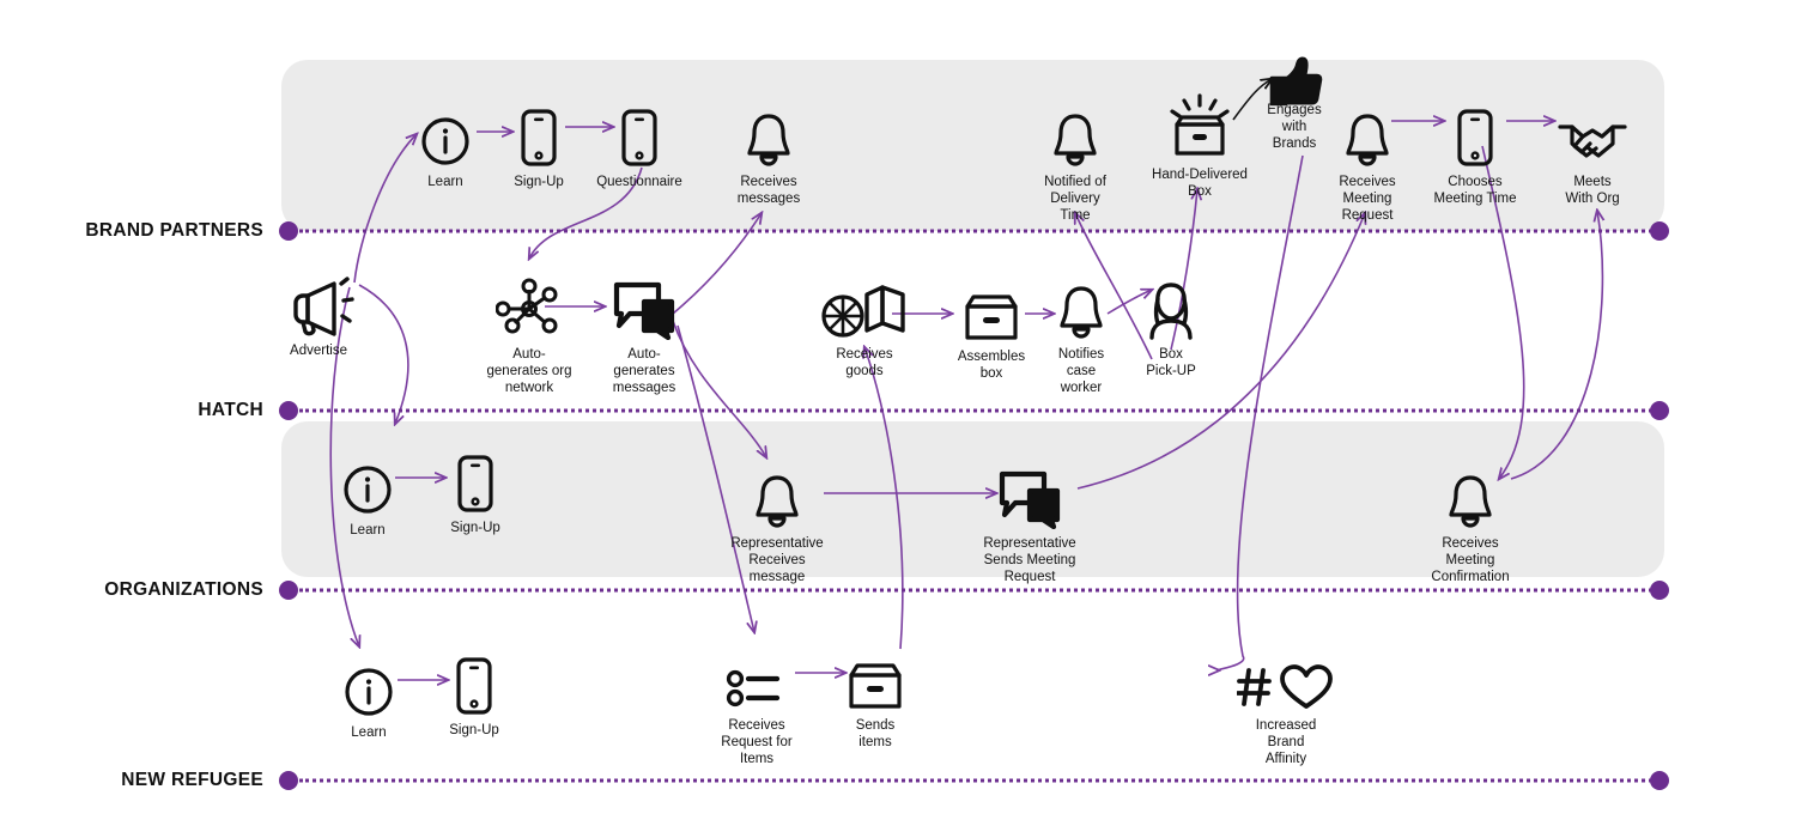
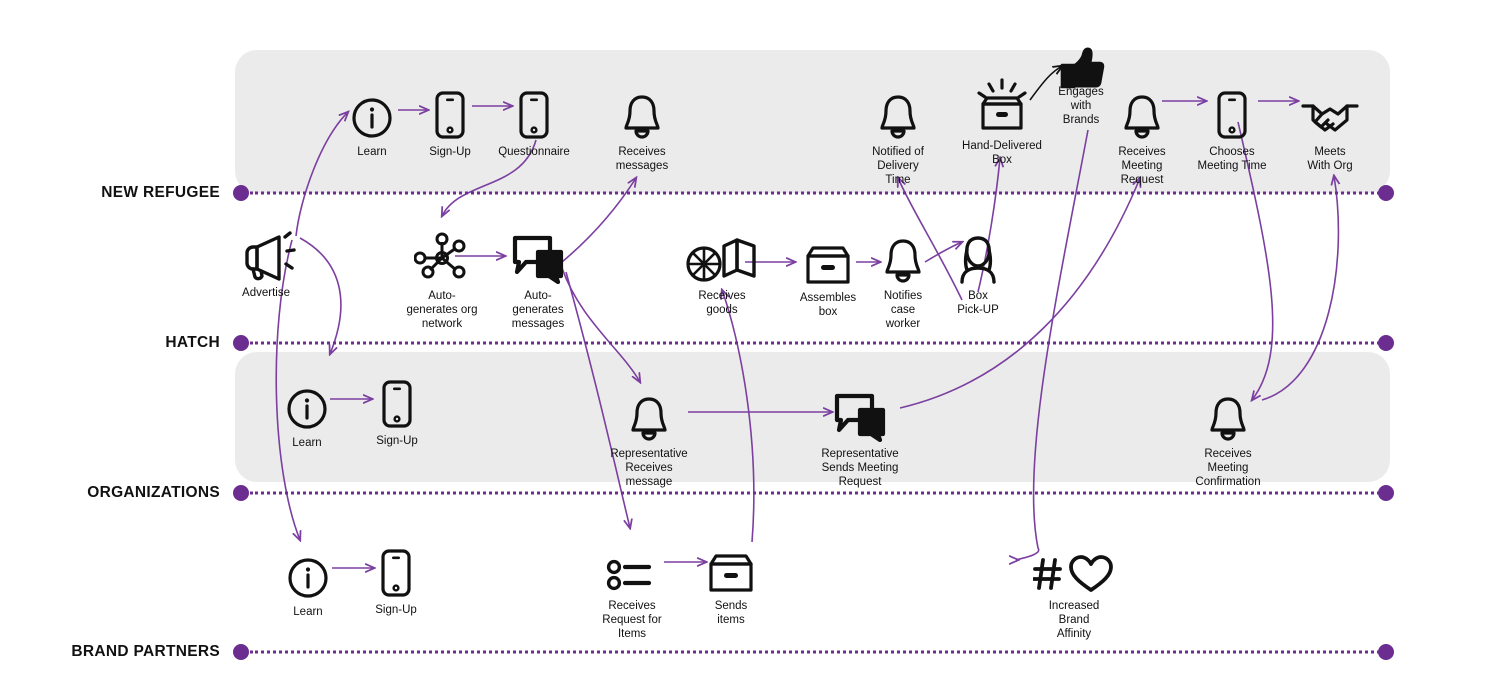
- BRAND PARTNERS
+ NEW REFUGEE
  HATCH
  ORGANIZATIONS
- NEW REFUGEE
+ BRAND PARTNERS
  Advertise
  Learn
  Sign-Up
  Questionnaire
  Receives
  messages
  Notified of
  Delivery
  Time
  Hand-Delivered
  Box
  Engages
  with
  Brands
  Receives
  Meeting
  Request
  Chooses
  Meeting Time
  Meets
  With Org
  Auto-
  generates org
  network
  Auto-
  generates
  messages
  Receives
  goods
  Assembles
  box
  Notifies
  case
  worker
  Box
  Pick-UP
  Learn
  Sign-Up
  Representative
  Receives
  message
  Representative
  Sends Meeting
  Request
  Receives
  Meeting
  Confirmation
  Learn
  Sign-Up
  Receives
  Request for
  Items
  Sends
  items
  Increased
  Brand
  Affinity
